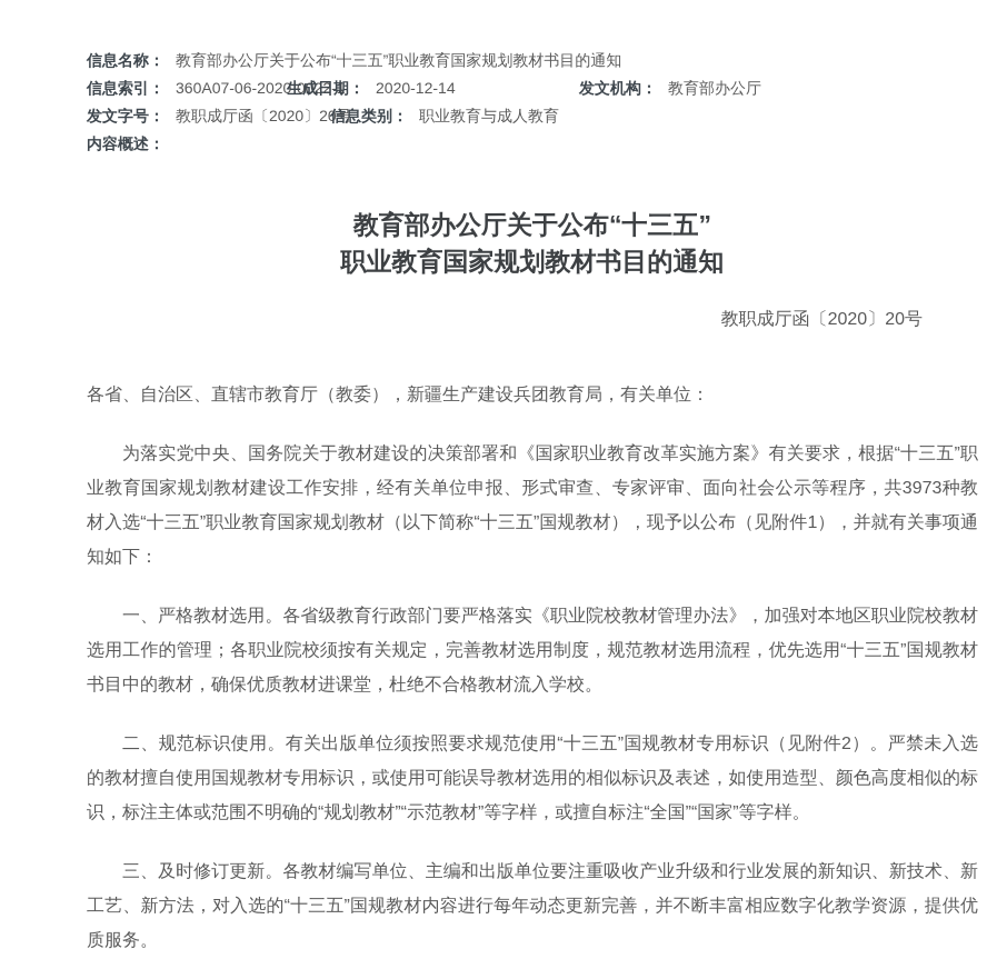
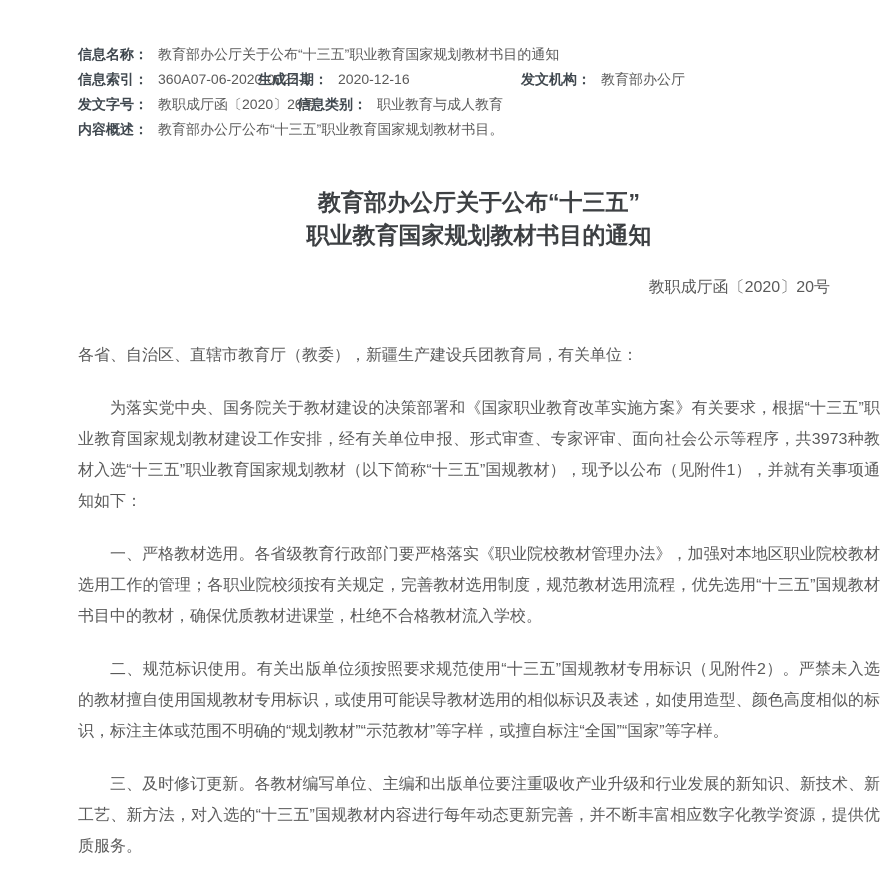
  信息名称：
  教育部办公厅关于公布“十三五”职业教育国家规划教材书目的通知
  信息索引：
  360A07-06-2020-0022-1
  生成日期：
- 2020-12-14
+ 2020-12-16
  发文机构：
  教育部办公厅
  发文字号：
  教职成厅函〔2020〕20号
  信息类别：
  职业教育与成人教育
  内容概述：
+ 教育部办公厅公布“十三五”职业教育国家规划教材书目。
  教育部办公厅关于公布“十三五”
  职业教育国家规划教材书目的通知
  教职成厅函〔2020〕20号
  各省、自治区、直辖市教育厅（教委），新疆生产建设兵团教育局，有关单位：
  为落实党中央、国务院关于教材建设的决策部署和《国家职业教育改革实施方案》有关要求，根据“十三五”职业教育国家规划教材建设工作安排，经有关单位申报、形式审查、专家评审、面向社会公示等程序，共3973种教材入选“十三五”职业教育国家规划教材（以下简称“十三五”国规教材），现予以公布（见附件1），并就有关事项通知如下：
  一、严格教材选用。各省级教育行政部门要严格落实《职业院校教材管理办法》，加强对本地区职业院校教材选用工作的管理；各职业院校须按有关规定，完善教材选用制度，规范教材选用流程，优先选用“十三五”国规教材书目中的教材，确保优质教材进课堂，杜绝不合格教材流入学校。
  二、规范标识使用。有关出版单位须按照要求规范使用“十三五”国规教材专用标识（见附件2）。严禁未入选的教材擅自使用国规教材专用标识，或使用可能误导教材选用的相似标识及表述，如使用造型、颜色高度相似的标识，标注主体或范围不明确的“规划教材”“示范教材”等字样，或擅自标注“全国”“国家”等字样。
  三、及时修订更新。各教材编写单位、主编和出版单位要注重吸收产业升级和行业发展的新知识、新技术、新工艺、新方法，对入选的“十三五”国规教材内容进行每年动态更新完善，并不断丰富相应数字化教学资源，提供优质服务。
